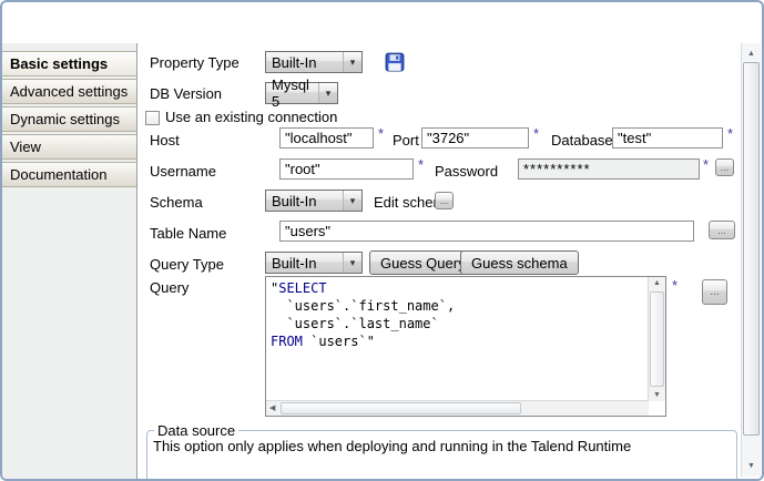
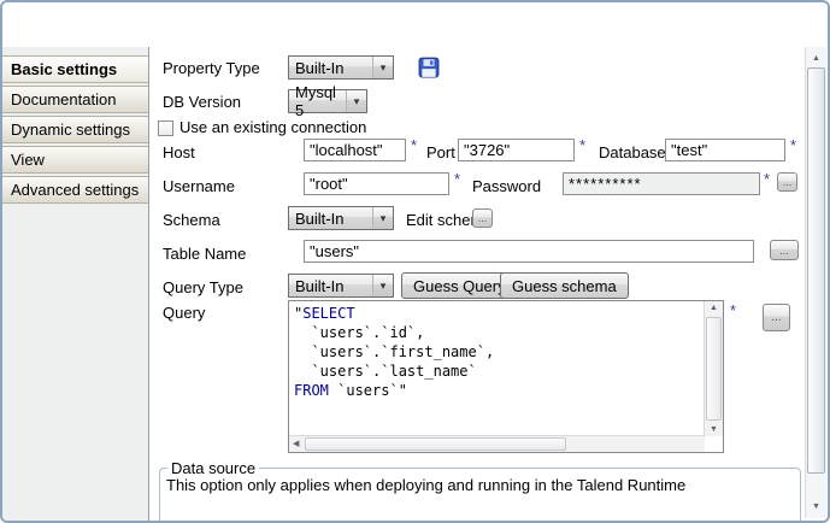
  Basic settings
- Advanced settings
+ Documentation
  Dynamic settings
  View
- Documentation
+ Advanced settings
  Property Type
  Built-In
  ▾
  DB Version
  Mysql 5
  ▾
  Use an existing connection
  Host
  "localhost"
  *
  Port
  "3726"
  *
  Database
  "test"
  *
  Username
  "root"
  *
  Password
  **********
  *
  ...
  Schema
  Built-In
  ▾
  Edit sche
  ...
  Table Name
  "users"
  ...
  Query Type
  Built-In
  ▾
  Guess Quer
  Guess schema
  Query
  "SELECT
+ `users`.`id`,
  `users`.`first_name`,
  `users`.`last_name`
  FROM `users`"
  *
  ...
  Data source
  This option only applies when deploying and running in the Talend Runtime
